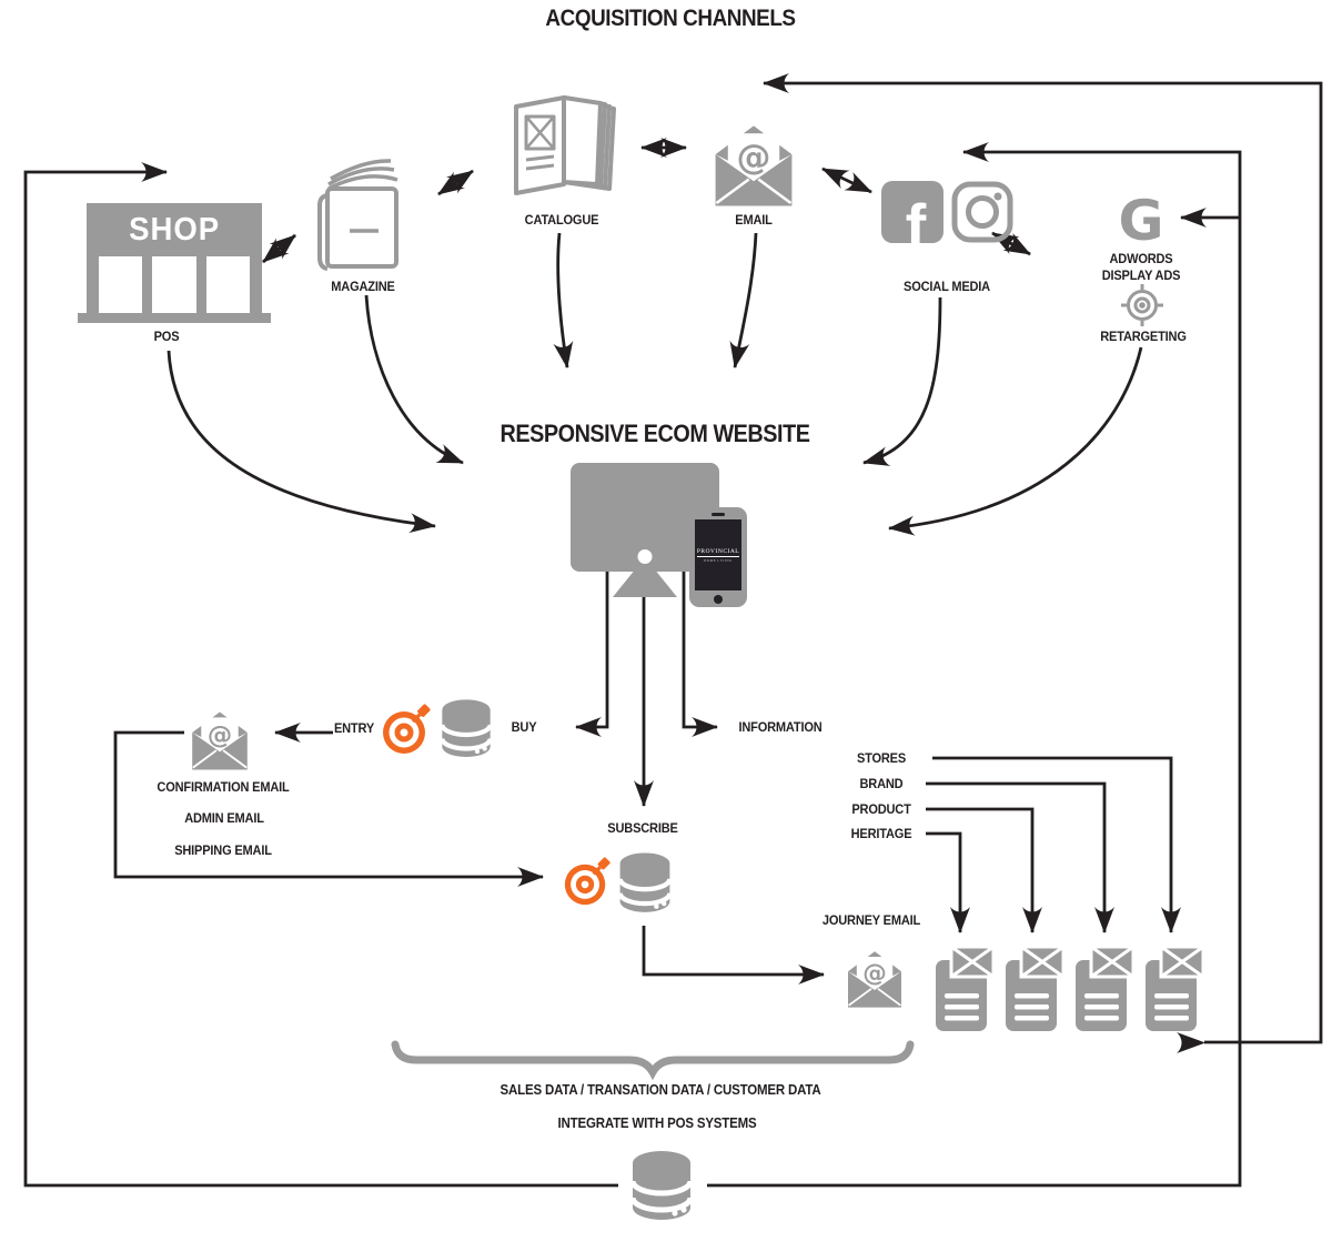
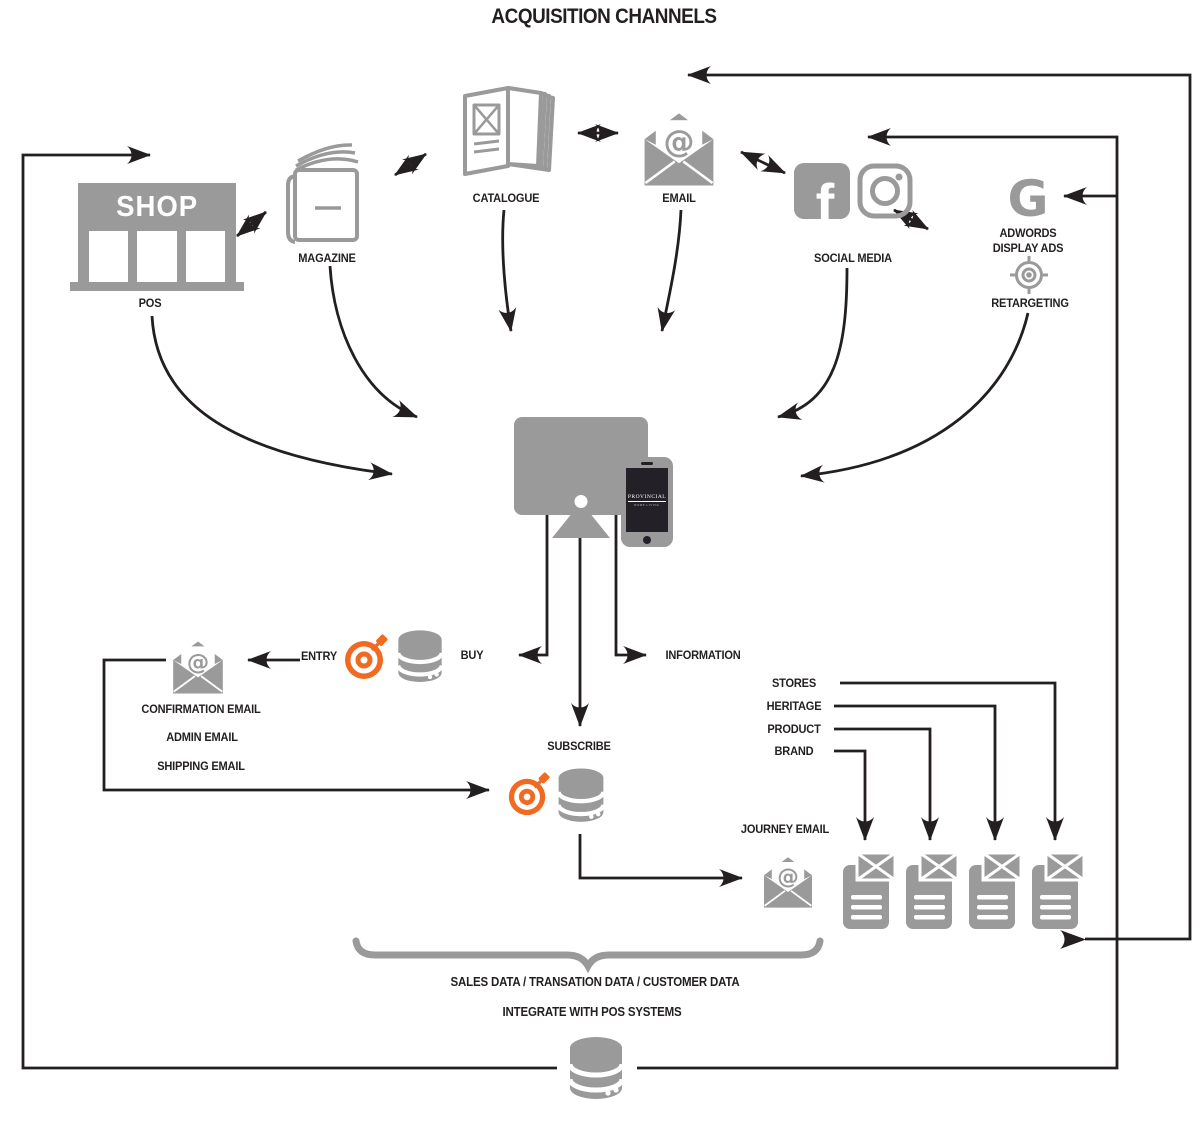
  ACQUISITION CHANNELS
- RESPONSIVE ECOM WEBSITE
  SHOP
  POS
  MAGAZINE
  CATALOGUE
  @
  EMAIL
  f
  SOCIAL MEDIA
  G
  ADWORDS
  DISPLAY ADS
  RETARGETING
  BUY
  ENTRY
  INFORMATION
  @
  CONFIRMATION EMAIL
  ADMIN EMAIL
  SHIPPING EMAIL
  SUBSCRIBE
  JOURNEY EMAIL
  @
  STORES
- BRAND
+ HERITAGE
  PRODUCT
- HERITAGE
+ BRAND
  SALES DATA / TRANSATION DATA / CUSTOMER DATA
  INTEGRATE WITH POS SYSTEMS
